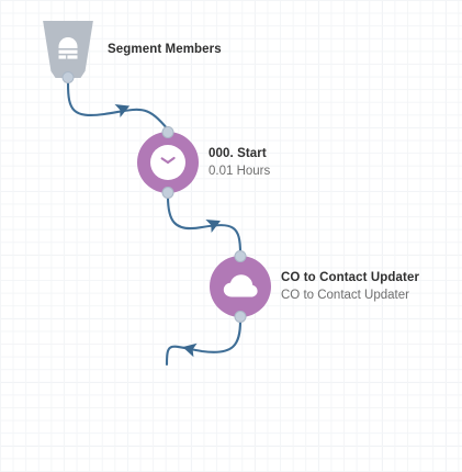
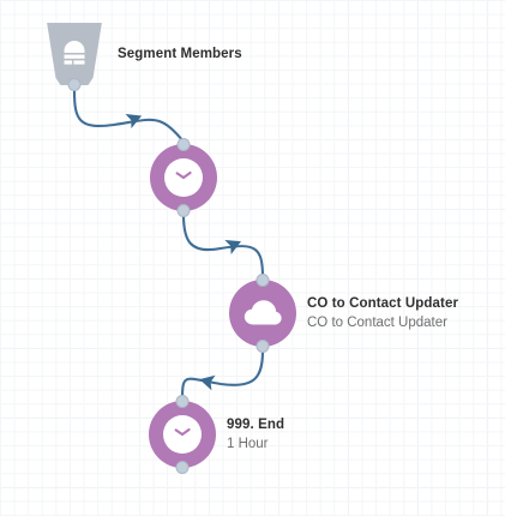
  Segment Members
- 000. Start
- 0.01 Hours
  CO to Contact Updater
  CO to Contact Updater
+ 999. End
+ 1 Hour
